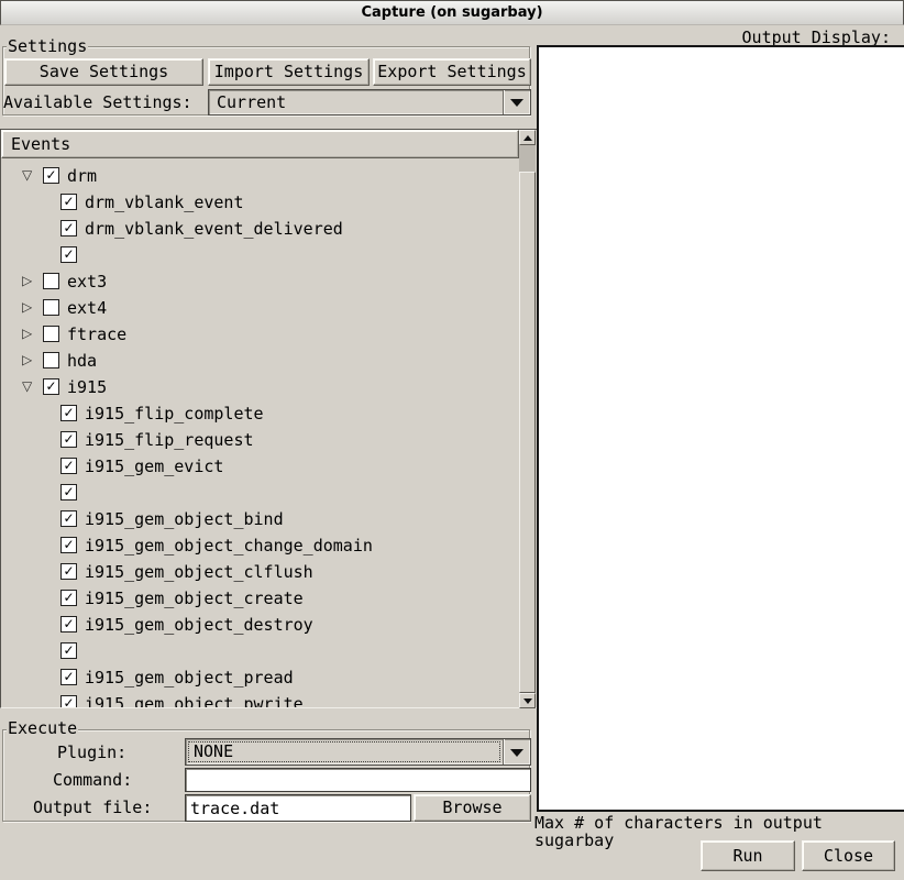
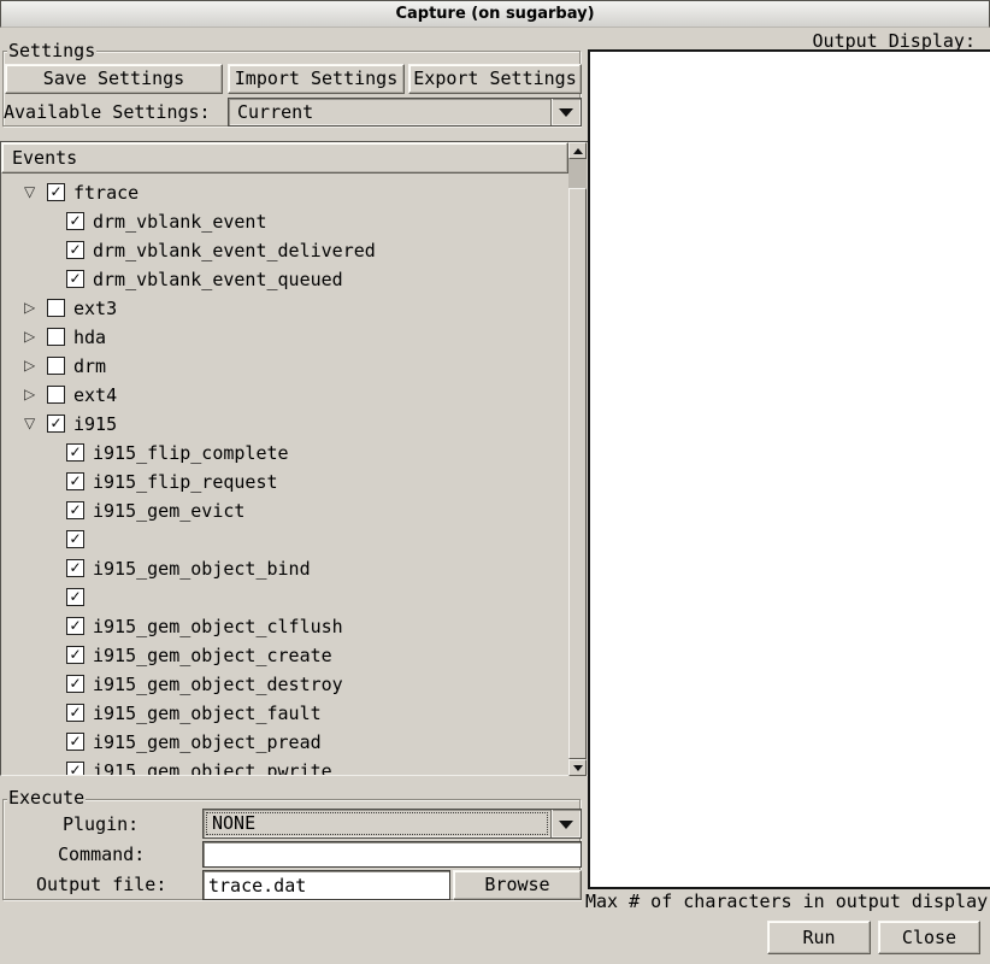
  Capture (on sugarbay)
  Settings
  Save Settings
  Import Settings
  Export Settings
  Available Settings:
  Current
  Events
  ▽
  ✓
- drm
+ ftrace
  ✓
  drm_vblank_event
  ✓
  drm_vblank_event_delivered
  ✓
+ drm_vblank_event_queued
  ▷
  ext3
  ▷
- ext4
+ hda
  ▷
- ftrace
+ drm
  ▷
- hda
+ ext4
  ▽
  ✓
  i915
  ✓
  i915_flip_complete
  ✓
  i915_flip_request
  ✓
  i915_gem_evict
  ✓
  ✓
  i915_gem_object_bind
  ✓
- i915_gem_object_change_domain
  ✓
  i915_gem_object_clflush
  ✓
  i915_gem_object_create
  ✓
  i915_gem_object_destroy
  ✓
+ i915_gem_object_fault
  ✓
  i915_gem_object_pread
  ✓
  i915_gem_object_pwrite
  Execute
  Plugin:
  NONE
  Command:
  Output file:
  trace.dat
  Browse
  Output Display:
- Max # of characters in output sugarbay
+ Max # of characters in output display
  Run
  Close
